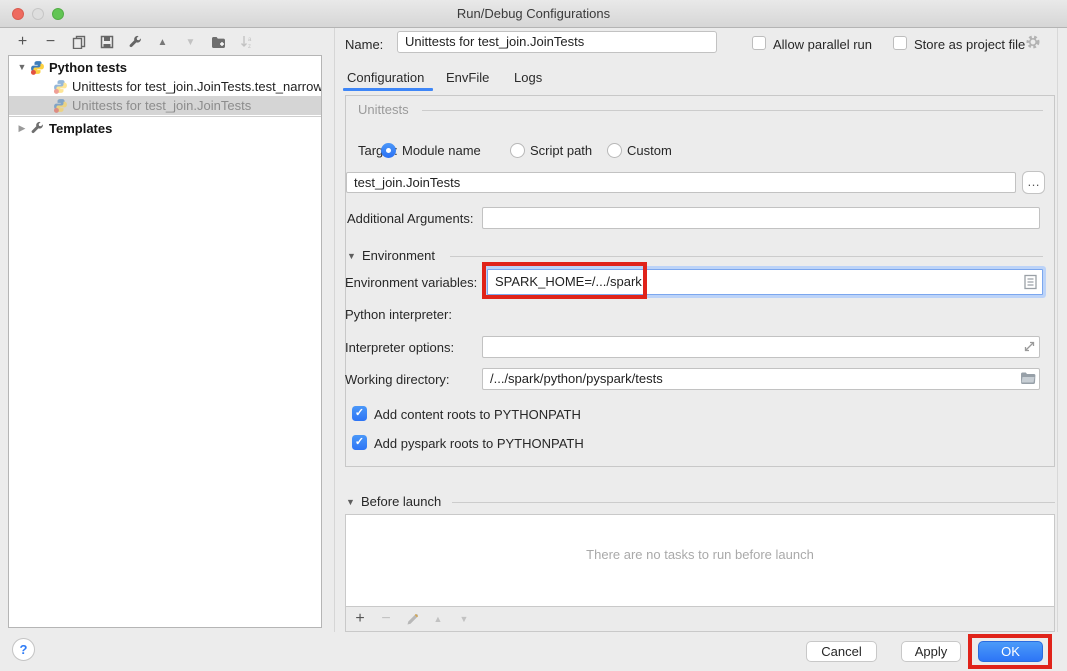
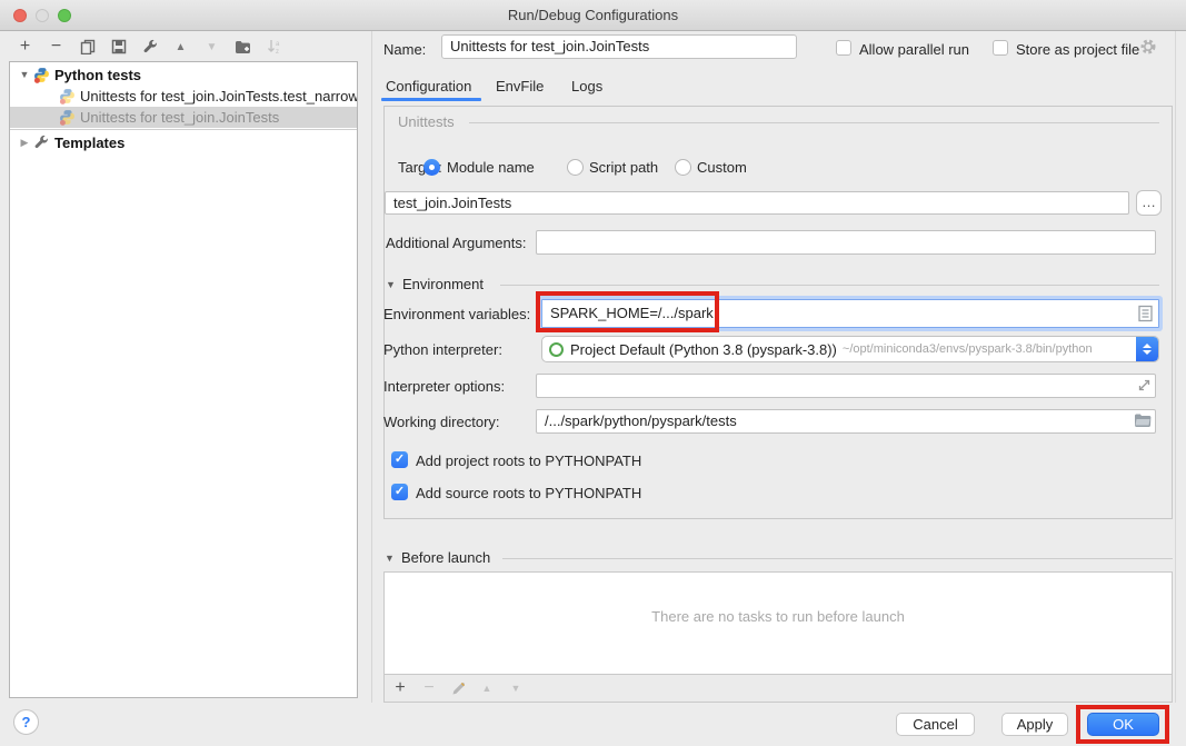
  Run/Debug Configurations
  +
  −
  ▲
  ▼
  ▼
  Python tests
  Unittests for test_join.JoinTests.test_narrow
  Unittests for test_join.JoinTests
  ▶
  Templates
  Name:
  Unittests for test_join.JoinTests
  Allow parallel run
  Store as project file
  Configuration
  EnvFile
  Logs
  Unittests
  Module name
  Script path
  Custom
  test_join.JoinTests
  …
  Additional Arguments:
  ▼
  Environment
  Environment variables:
  SPARK_HOME=/.../spark
  Python interpreter:
+ Project Default (Python 3.8 (pyspark-3.8))
+ ~/opt/miniconda3/envs/pyspark-3.8/bin/python
  Interpreter options:
  Working directory:
  /.../spark/python/pyspark/tests
  ✓
- Add content roots to PYTHONPATH
+ Add project roots to PYTHONPATH
  ✓
- Add pyspark roots to PYTHONPATH
+ Add source roots to PYTHONPATH
  ▼
  Before launch
  There are no tasks to run before launch
  +
  −
  ▲
  ▼
  ?
  Cancel
  Apply
  OK
